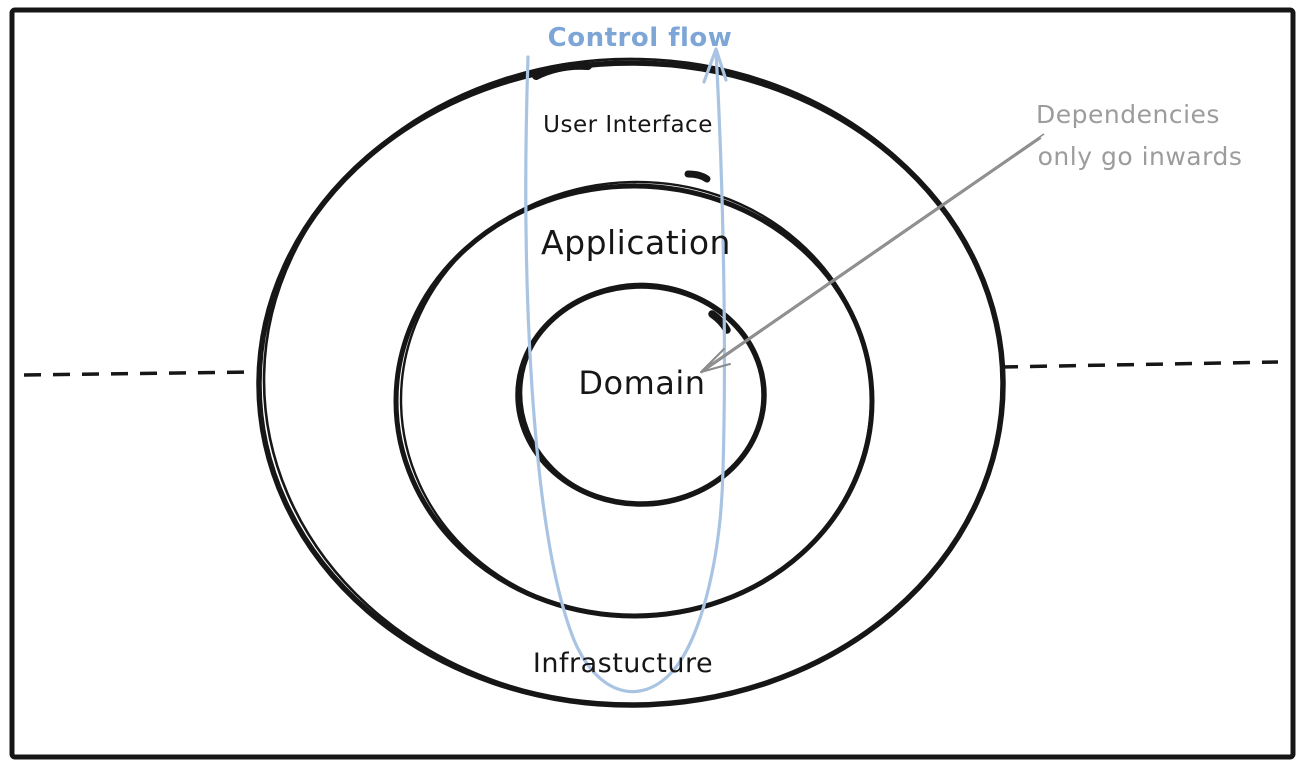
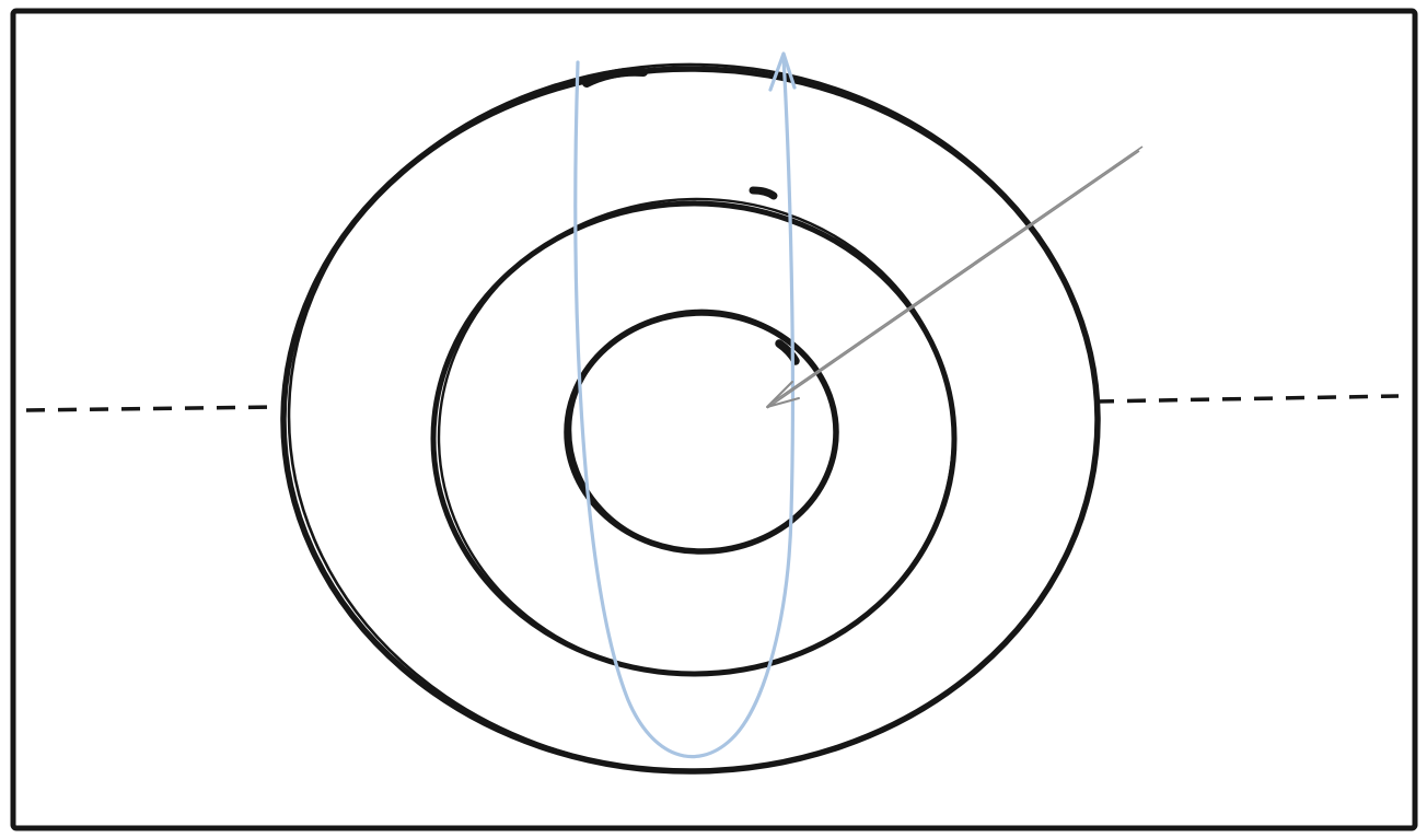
- Control flow
- User Interface
- Application
- Domain
- Infrastucture
- Dependencies
- only go inwards
